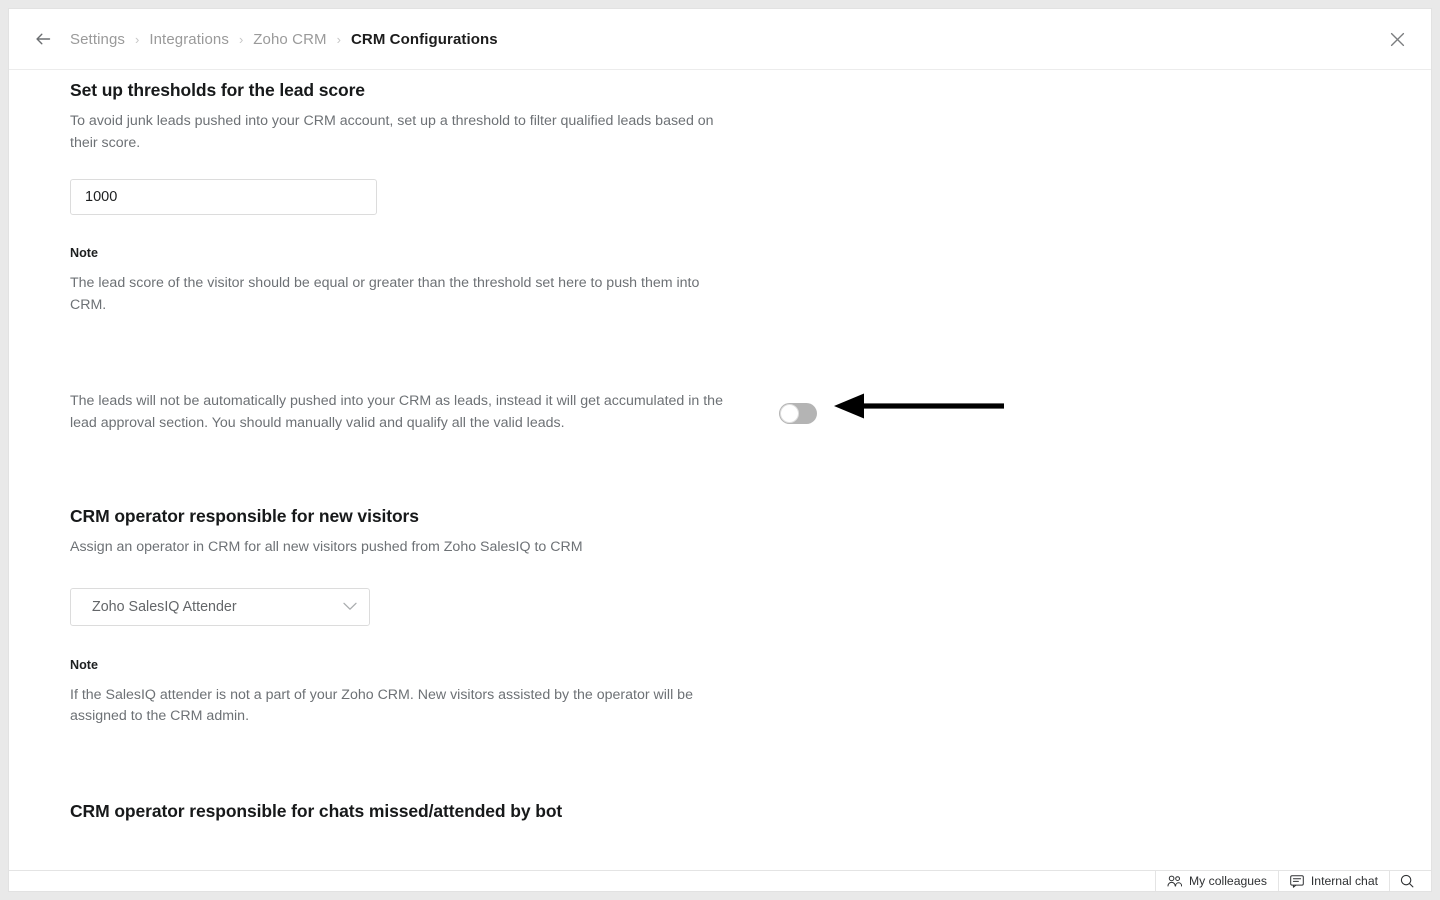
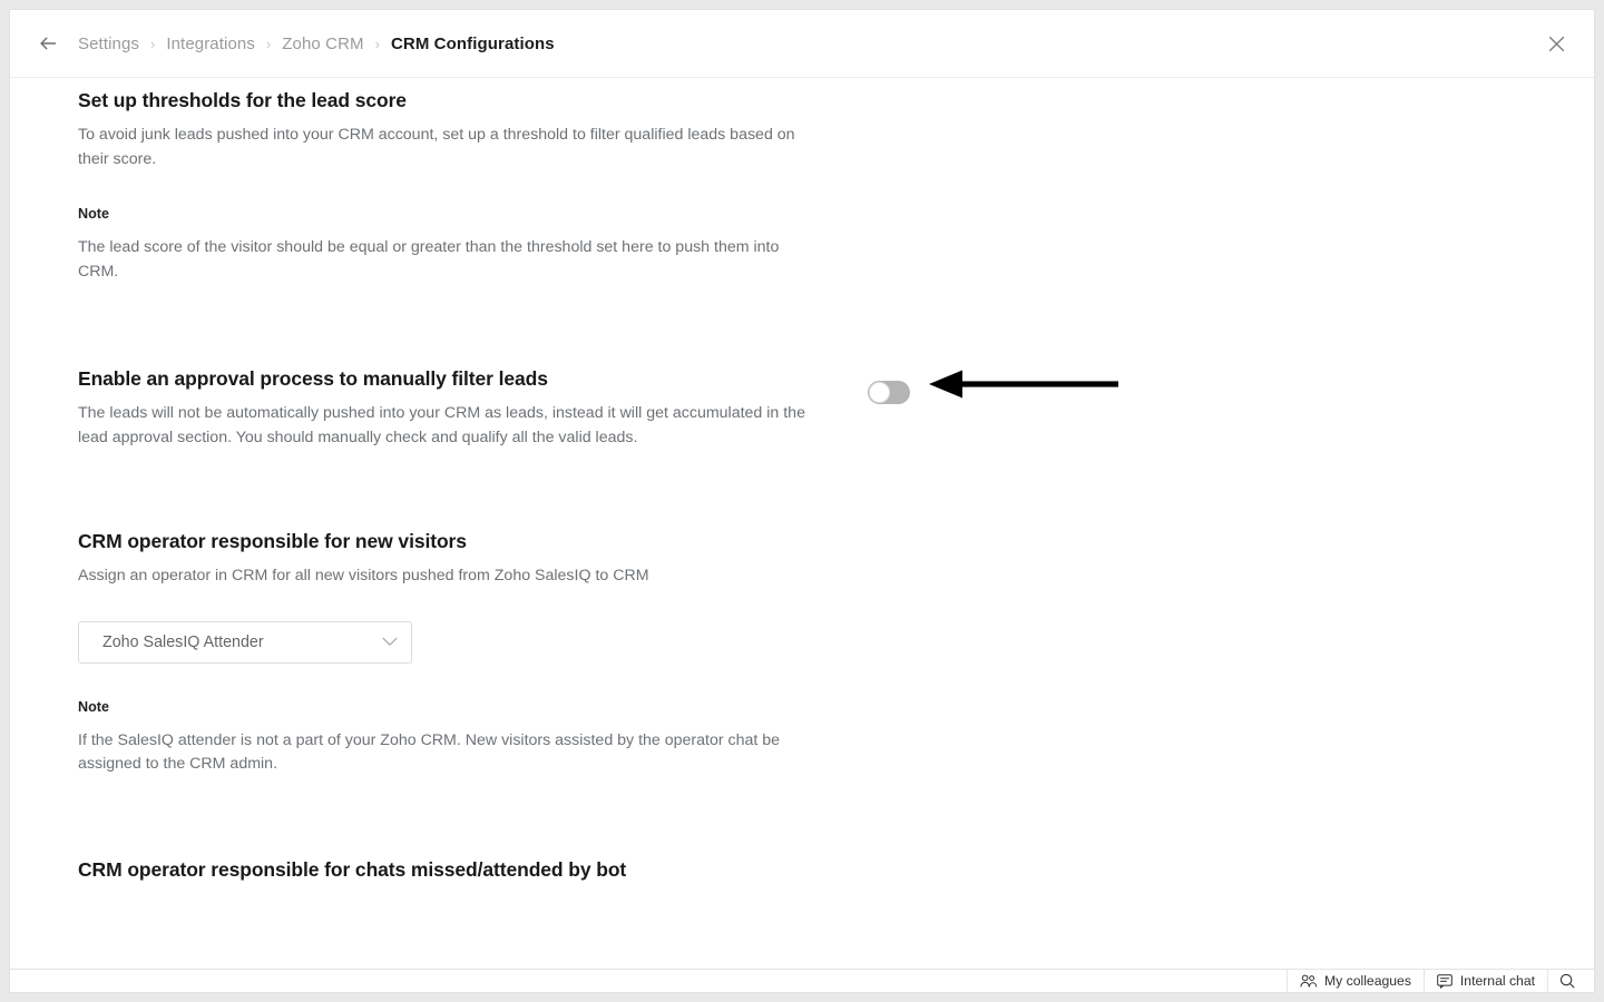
  Settings
  ›
  Integrations
  ›
  Zoho CRM
  ›
  CRM Configurations
  Set up thresholds for the lead score
  To avoid junk leads pushed into your CRM account, set up a threshold to filter qualified leads based on their score.
- 1000
  Note
  The lead score of the visitor should be equal or greater than the threshold set here to push them into CRM.
+ Enable an approval process to manually filter leads
- The leads will not be automatically pushed into your CRM as leads, instead it will get accumulated in the lead approval section. You should manually valid and qualify all the valid leads.
+ The leads will not be automatically pushed into your CRM as leads, instead it will get accumulated in the lead approval section. You should manually check and qualify all the valid leads.
  CRM operator responsible for new visitors
  Assign an operator in CRM for all new visitors pushed from Zoho SalesIQ to CRM
  Zoho SalesIQ Attender
  Note
- If the SalesIQ attender is not a part of your Zoho CRM. New visitors assisted by the operator will be assigned to the CRM admin.
+ If the SalesIQ attender is not a part of your Zoho CRM. New visitors assisted by the operator chat be assigned to the CRM admin.
  CRM operator responsible for chats missed/attended by bot
  My colleagues
  Internal chat
